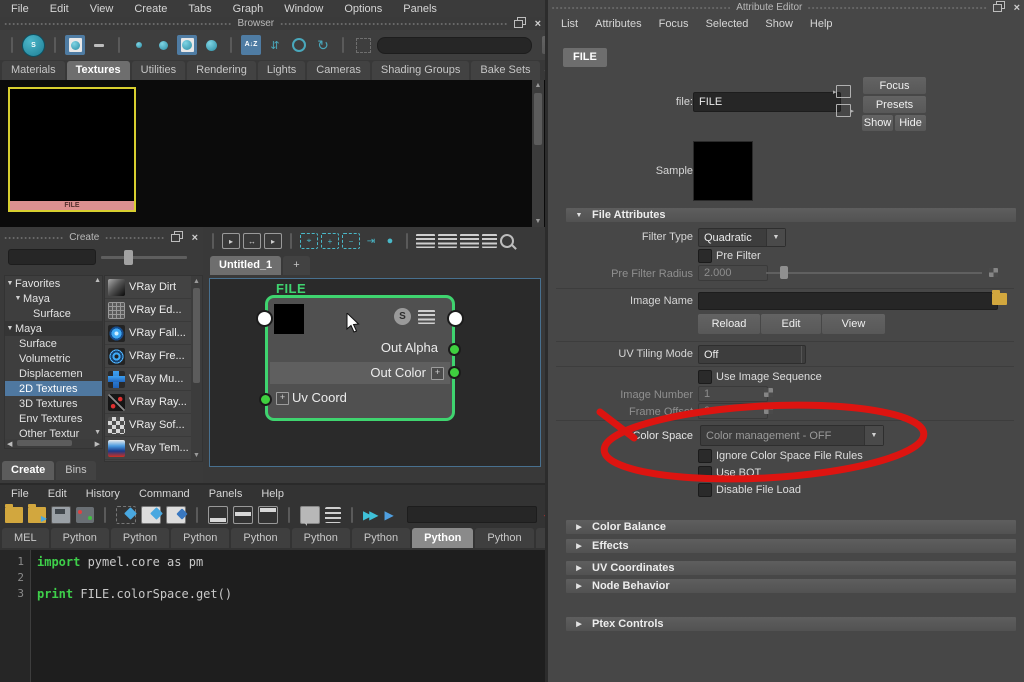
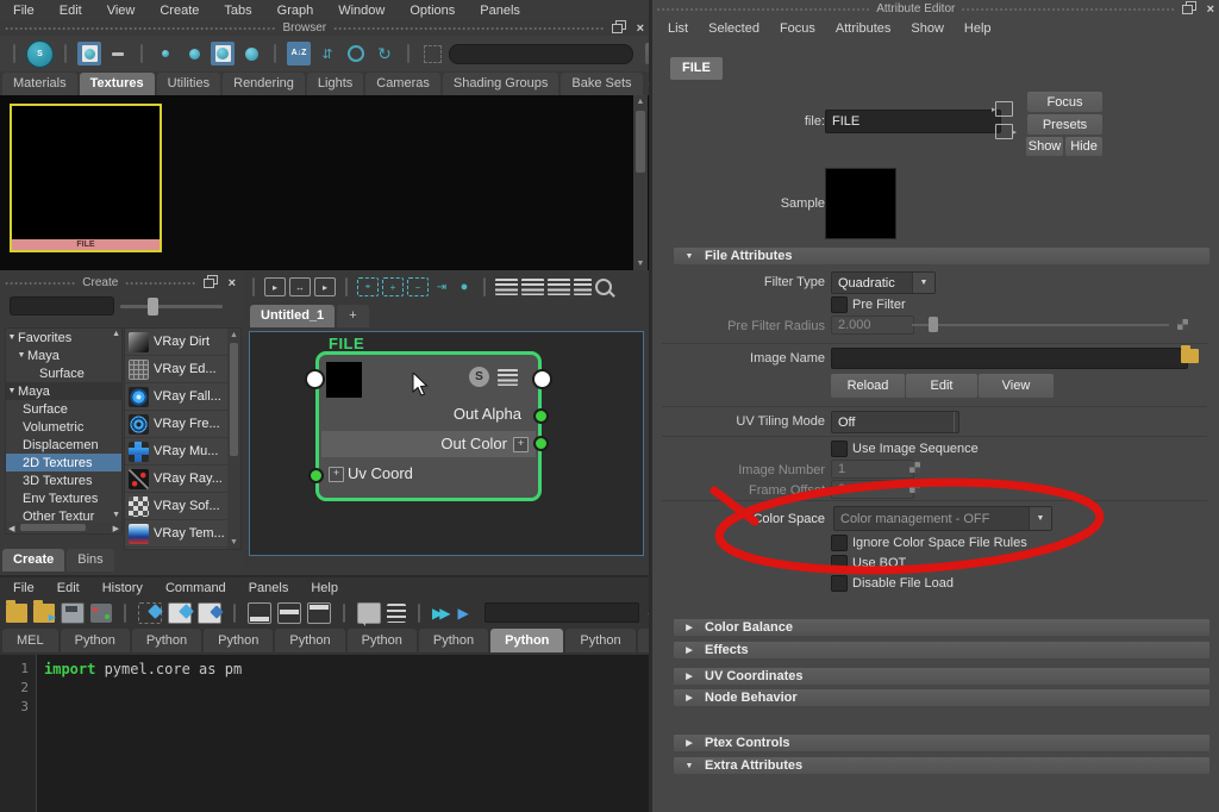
  File
  Edit
  View
  Create
  Tabs
  Graph
  Window
  Options
  Panels
  Browser
  ×
  ⇵
  ↻
  Materials
  Textures
  Utilities
  Rendering
  Lights
  Cameras
  Shading Groups
  Bake Sets
  Create
  ×
  Favorites
  Maya
  Surface
  Maya
  Surface
  Volumetric
  Displacemen
  2D Textures
  3D Textures
  Env Textures
  Other Textur
  VRay Dirt
  VRay Ed...
  VRay Fall...
  VRay Fre...
  VRay Mu...
  VRay Ray...
  VRay Sof...
  VRay Tem...
  Create
  Bins
  ▸
  ↔
  ▸
  ⌖
  +
  −
  ⇥
  ●
  Untitled_1
  +
  FILE
  S
  Out Alpha
  Out Color
  +
  Uv Coord
  +
  File
  Edit
  History
  Command
  Panels
  Help
  ▶
  ▶▶
  ▶
  MEL
  Python
  Python
  Python
  Python
  Python
  Python
  Python
  Python
  1
  2
  3
  import pymel.core as pm
- print FILE.colorSpace.get()
  Attribute Editor
  ×
  List
- Attributes
+ Selected
  Focus
- Selected
+ Attributes
  Show
  Help
  FILE
  file:
  FILE
  Focus
  Presets
  Show
  Hide
  Sample
  File Attributes
  Filter Type
  Quadratic
  Pre Filter
  Pre Filter Radius
  2.000
  Image Name
  Reload
  Edit
  View
  UV Tiling Mode
  Off
  Use Image Sequence
  Image Number
  1
  Frame Off
  olor Space
  Color management - OFF
  Ignore Color Space File Rules
  Use BOT
  Disable File Load
  Color Balance
  Effects
  UV Coordinates
  Node Behavior
  Ptex Controls
+ Extra Attributes
